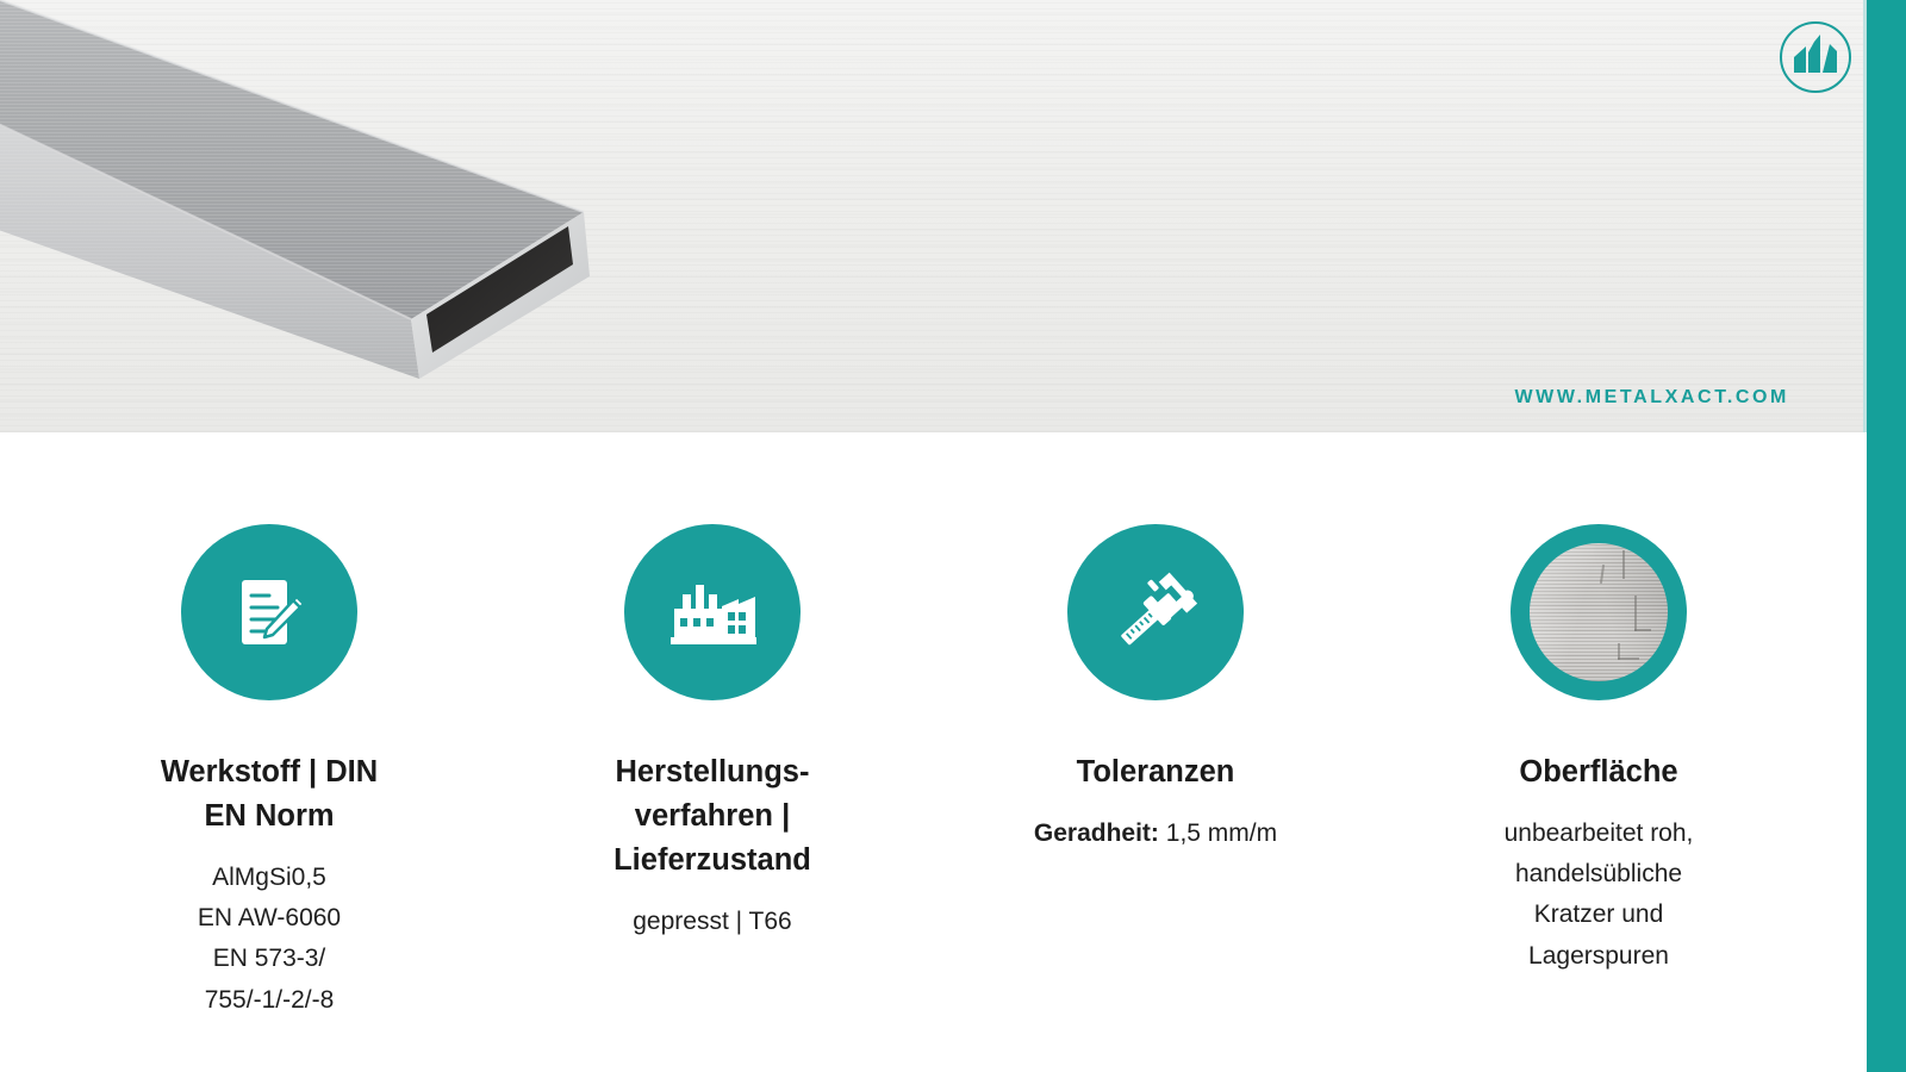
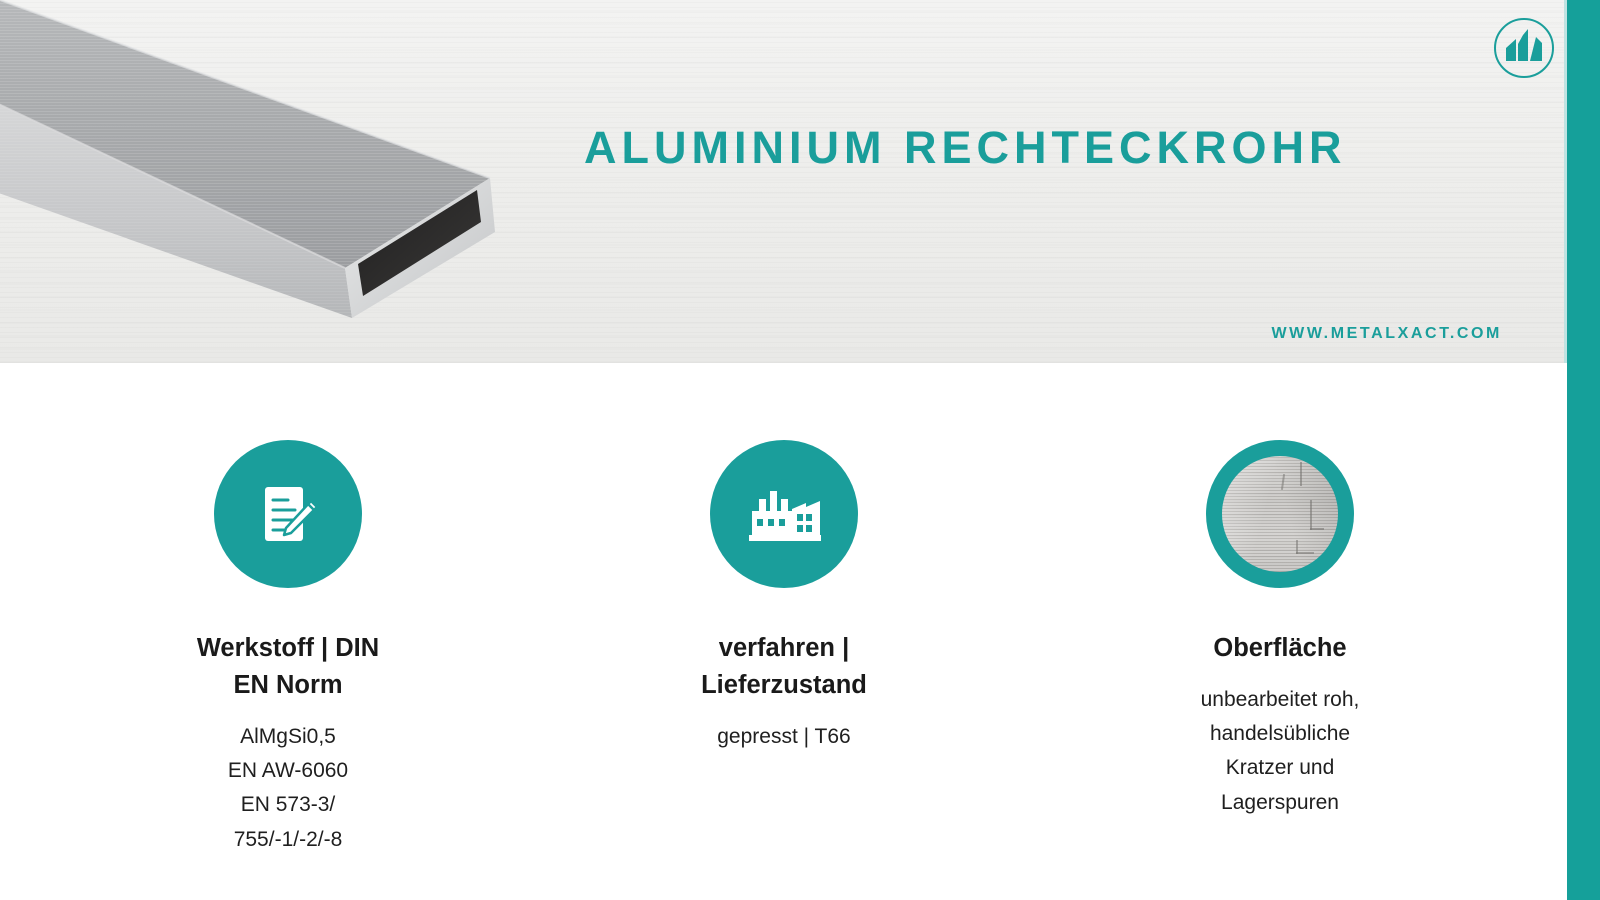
+ ALUMINIUM RECHTECKROHR
  WWW.METALXACT.COM
  Werkstoff | DIN
  EN Norm
  AlMgSi0,5
  EN AW-6060
  EN 573-3/
  755/-1/-2/-8
- Herstellungs-
  verfahren |
  Lieferzustand
  gepresst | T66
- Toleranzen
- Geradheit: 1,5 mm/m
  Oberfläche
  unbearbeitet roh,
  handelsübliche
  Kratzer und
  Lagerspuren
